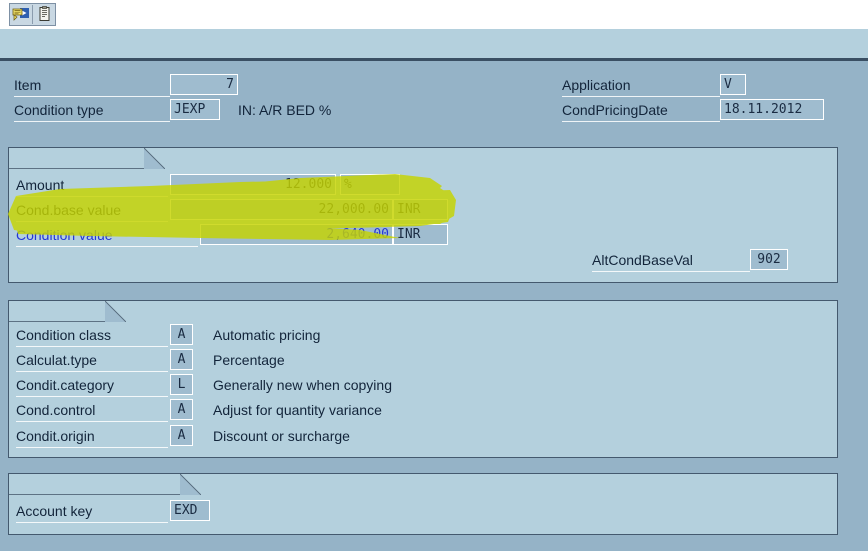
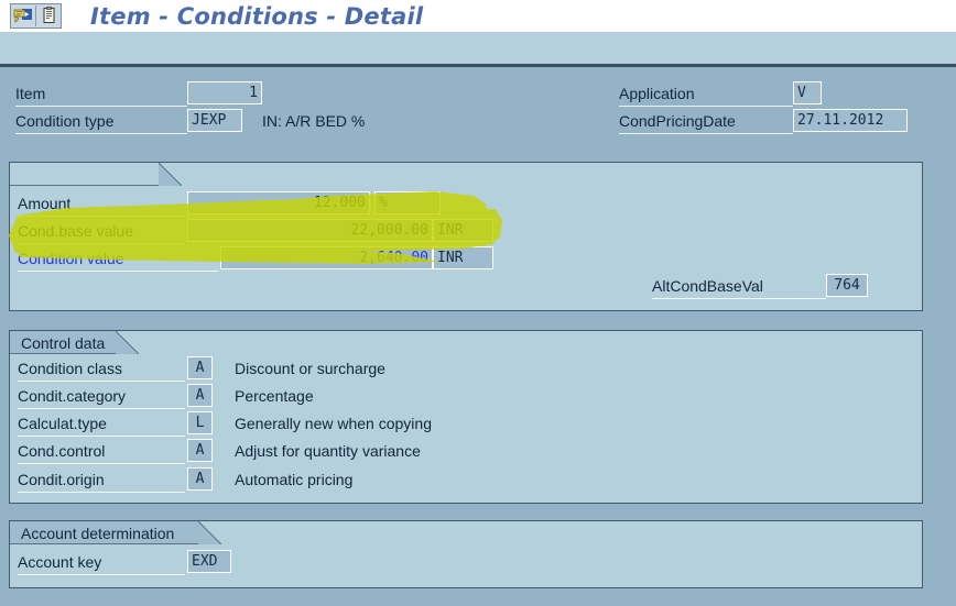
+ Item - Conditions - Detail
  Item
- 7
+ 1
  Condition type
  JEXP
  IN: A/R BED %
  Application
  V
  CondPricingDate
- 18.11.2012
+ 27.11.2012
  Amount
  12.000
  Cond.base value
  22,000.00
  INR
  Condition value
  2,640.00
  INR
  AltCondBaseVal
- 902
+ 764
+ Control data
  Condition class
  A
- Automatic pricing
+ Discount or surcharge
- Calculat.type
+ Condit.category
  A
  Percentage
- Condit.category
+ Calculat.type
  L
  Generally new when copying
  Cond.control
  A
  Adjust for quantity variance
  Condit.origin
  A
- Discount or surcharge
+ Automatic pricing
+ Account determination
  Account key
  EXD
